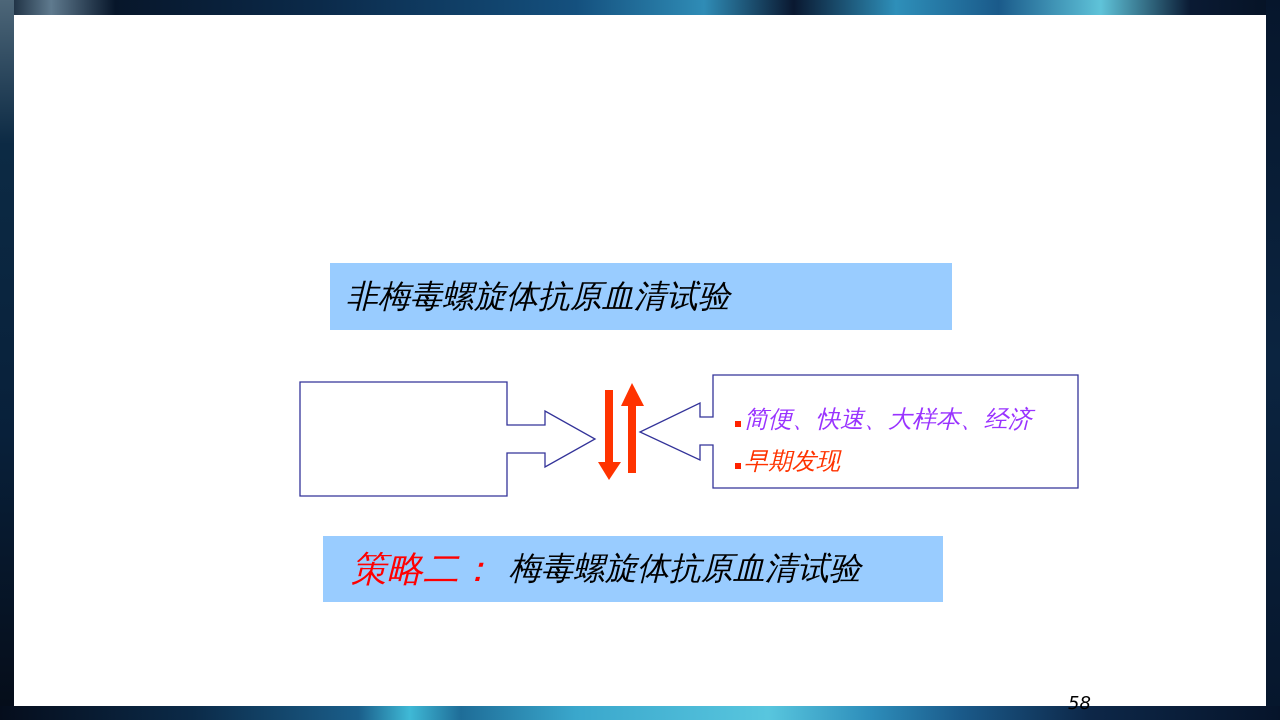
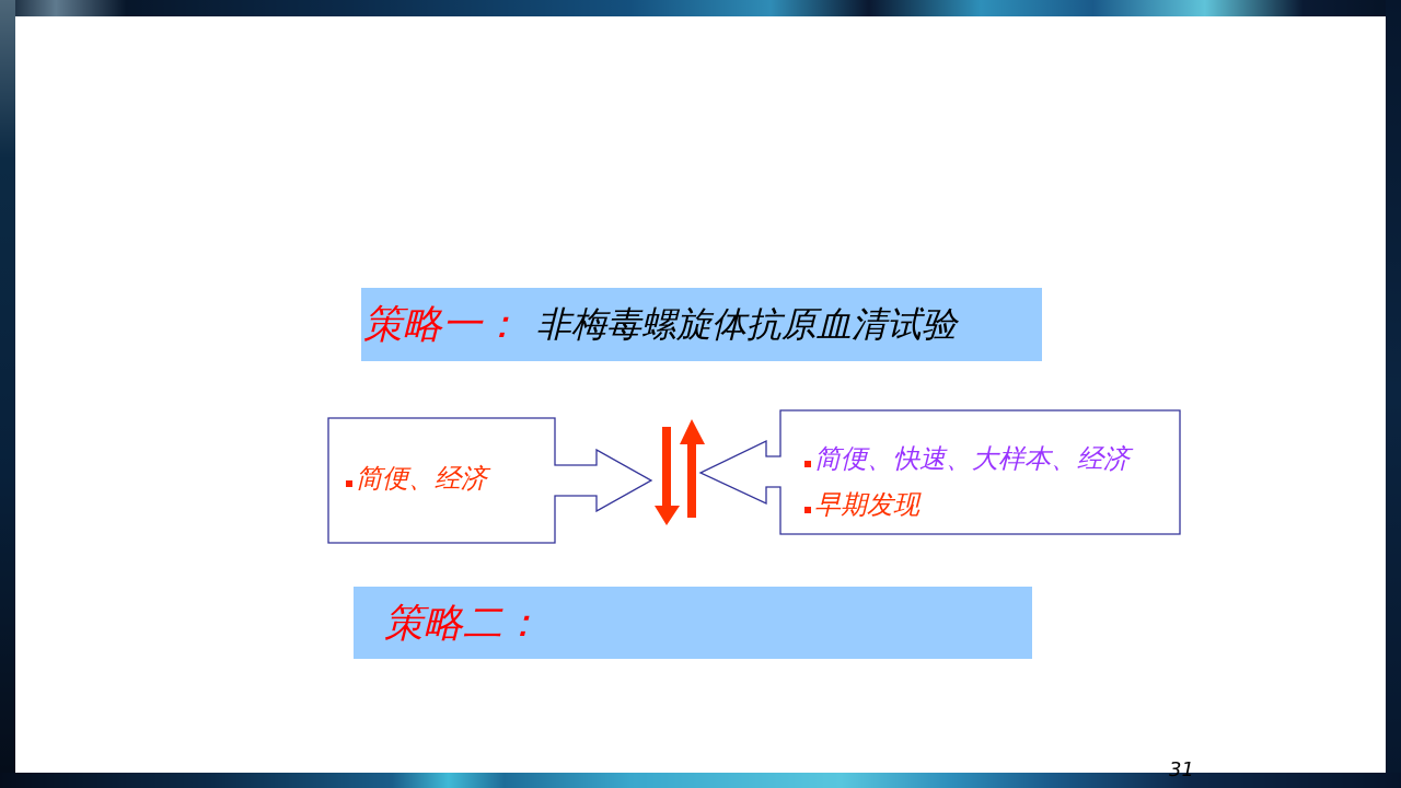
+ 策略一：
  非梅毒螺旋体抗原血清试验
+ 简便、经济
  简便、快速、大样本、经济
  早期发现
  策略二：
- 梅毒螺旋体抗原血清试验
- 58
+ 31
